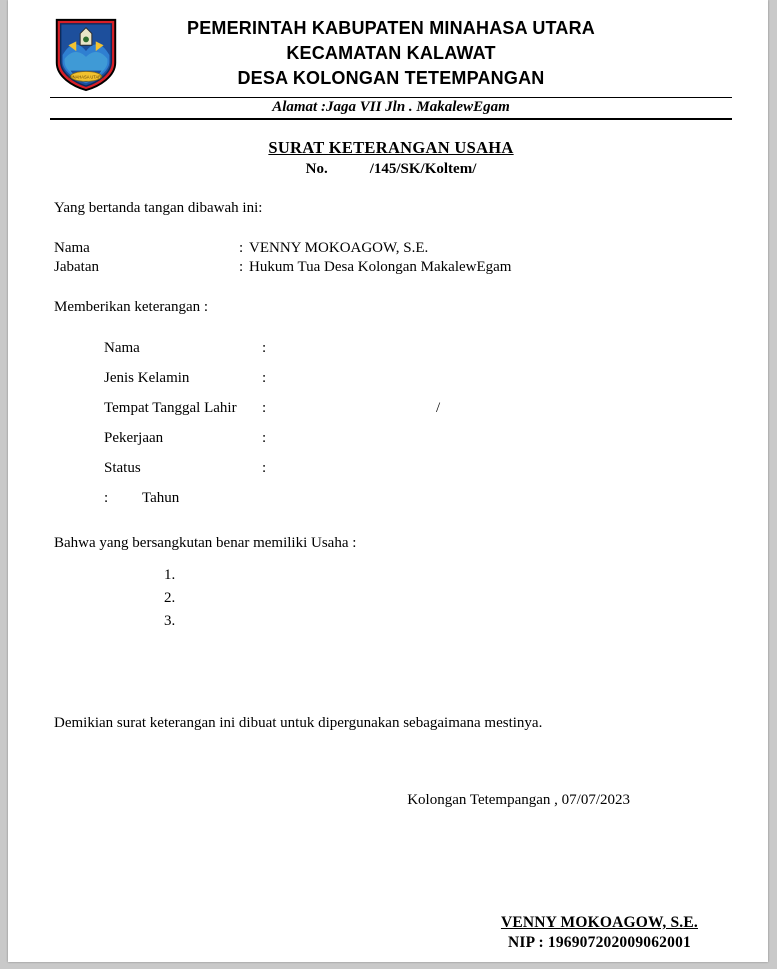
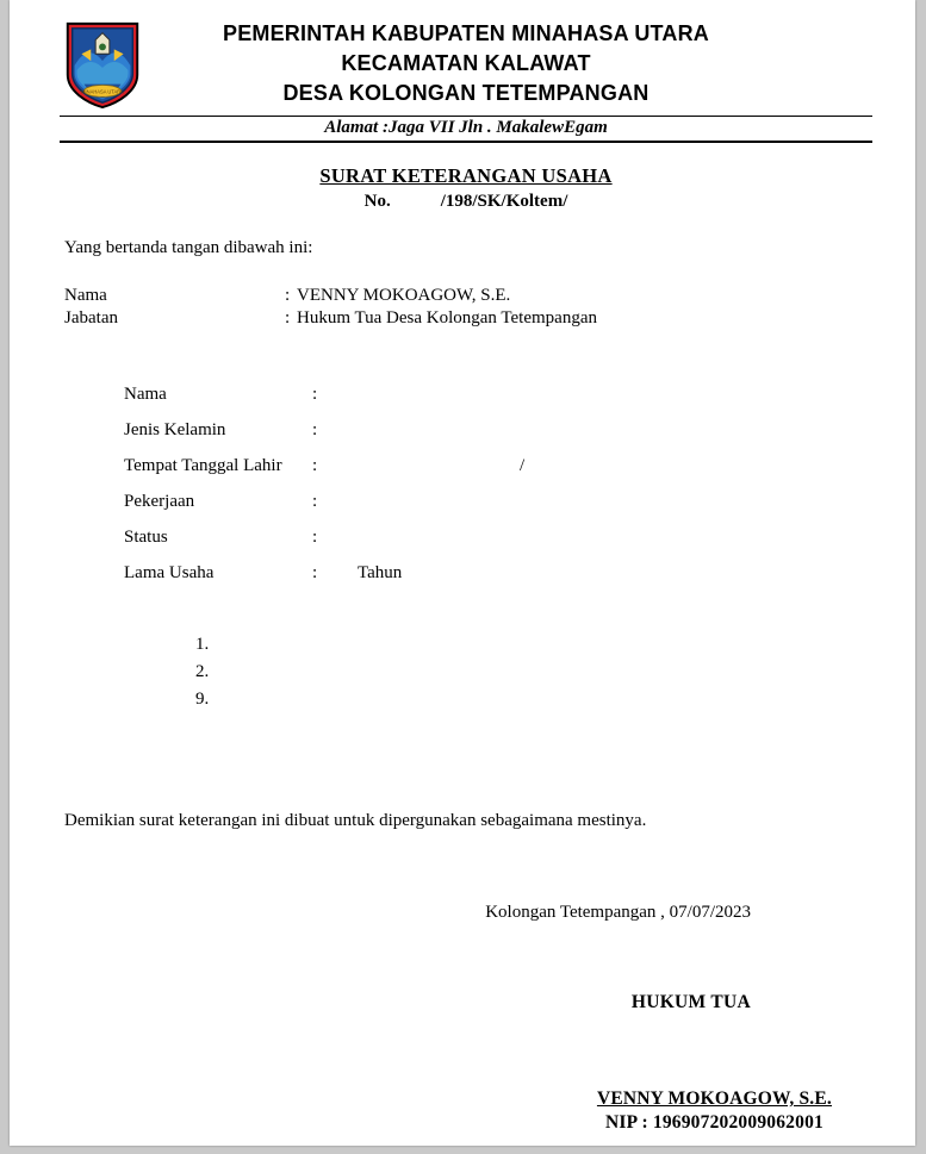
  PEMERINTAH KABUPATEN MINAHASA UTARA
  KECAMATAN KALAWAT
  DESA KOLONGAN TETEMPANGAN
  Alamat :Jaga VII Jln . MakalewEgam
  SURAT KETERANGAN USAHA
- No. /145/SK/Koltem/
+ No. /198/SK/Koltem/
  Yang bertanda tangan dibawah ini:
  Nama
  :
  VENNY MOKOAGOW, S.E.
  Jabatan
  :
- Hukum Tua Desa Kolongan MakalewEgam
+ Hukum Tua Desa Kolongan Tetempangan
- Memberikan keterangan :
  Nama
  :
  Jenis Kelamin
  :
  Tempat Tanggal Lahir
  :
  /
  Pekerjaan
  :
  Status
  :
+ Lama Usaha
  :
  Tahun
- Bahwa yang bersangkutan benar memiliki Usaha :
  1.
  2.
- 3.
+ 9.
  Demikian surat keterangan ini dibuat untuk dipergunakan sebagaimana mestinya.
  Kolongan Tetempangan , 07/07/2023
+ HUKUM TUA
  VENNY MOKOAGOW, S.E.
  NIP : 196907202009062001
